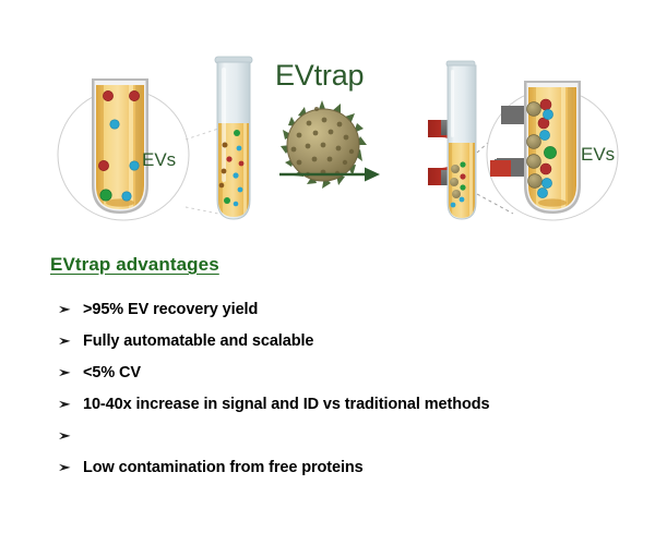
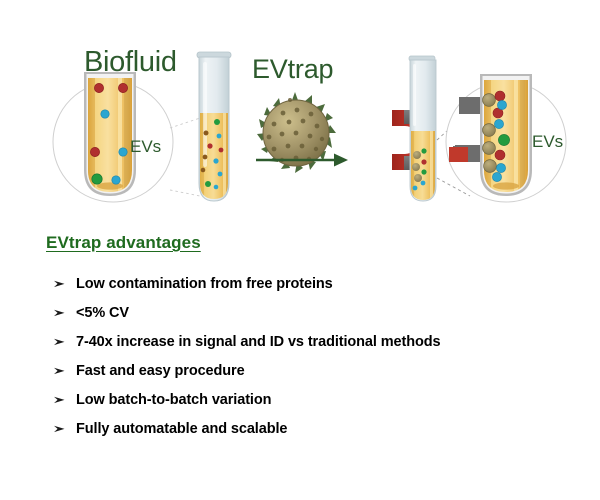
+ Biofluid
  EVtrap
  EVs
  EVs
  EVtrap advantages
- >95% EV recovery yield
- Fully automatable and scalable
+ Low contamination from free proteins
  <5% CV
- 10-40x increase in signal and ID vs traditional methods
+ 7-40x increase in signal and ID vs traditional methods
+ Fast and easy procedure
+ Low batch-to-batch variation
- Low contamination from free proteins
+ Fully automatable and scalable
